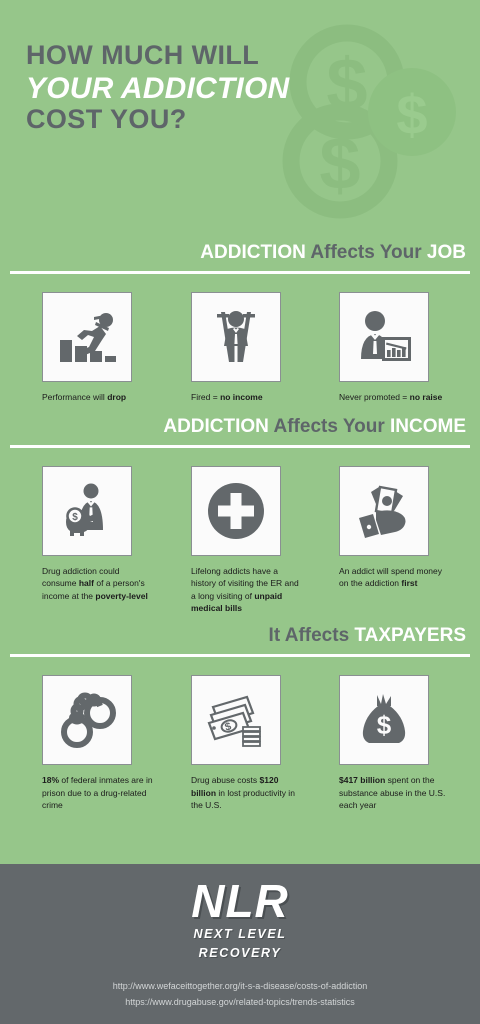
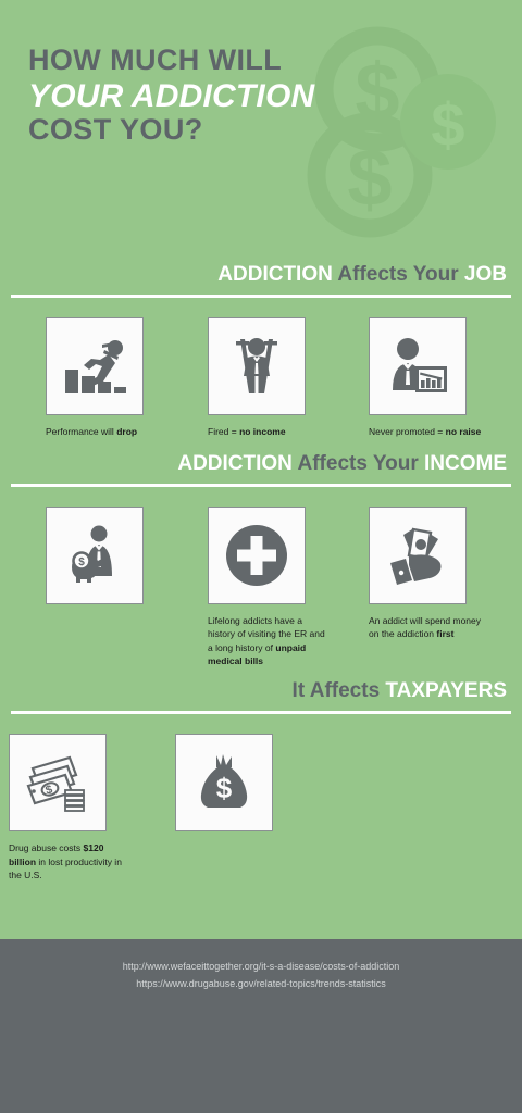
  HOW MUCH WILL
  YOUR ADDICTION
  COST YOU?
  ADDICTION Affects Your JOB
  Performance will drop
  Fired = no income
  Never promoted = no raise
  ADDICTION Affects Your INCOME
  $
- Drug addiction could consume half of a person's income at the poverty-level
- Lifelong addicts have a history of visiting the ER and a long visiting of unpaid medical bills
+ Lifelong addicts have a history of visiting the ER and a long history of unpaid medical bills
  An addict will spend money on the addiction first
  It Affects TAXPAYERS
- 18% of federal inmates are in prison due to a drug-related crime
  Drug abuse costs $120 billion in lost productivity in the U.S.
  $
- $417 billion spent on the substance abuse in the U.S. each year
- NLR
- NEXT LEVEL
- RECOVERY
  http://www.wefaceittogether.org/it-s-a-disease/costs-of-addiction
  https://www.drugabuse.gov/related-topics/trends-statistics
